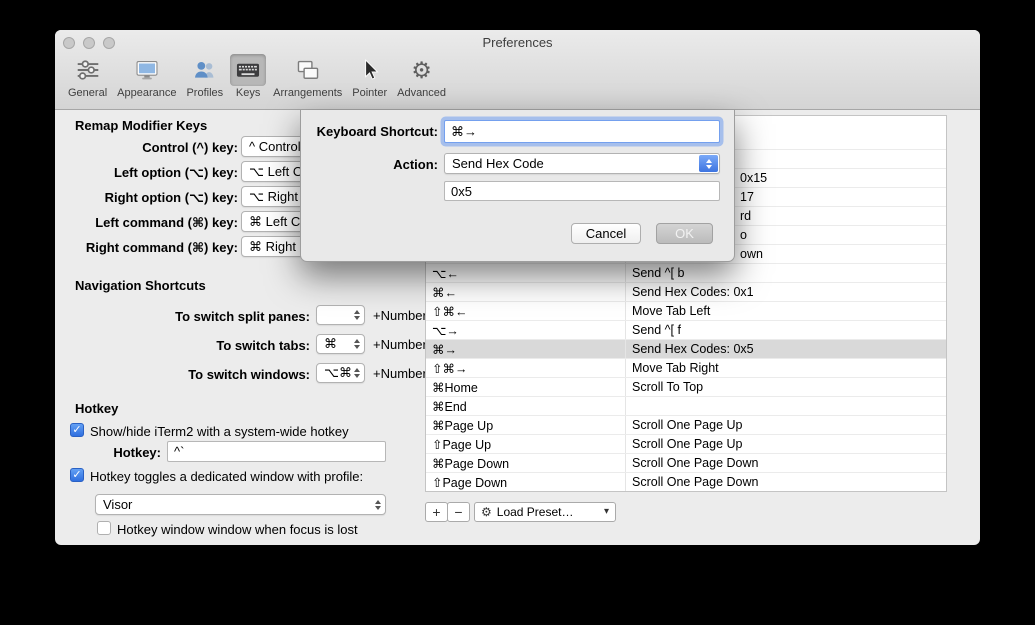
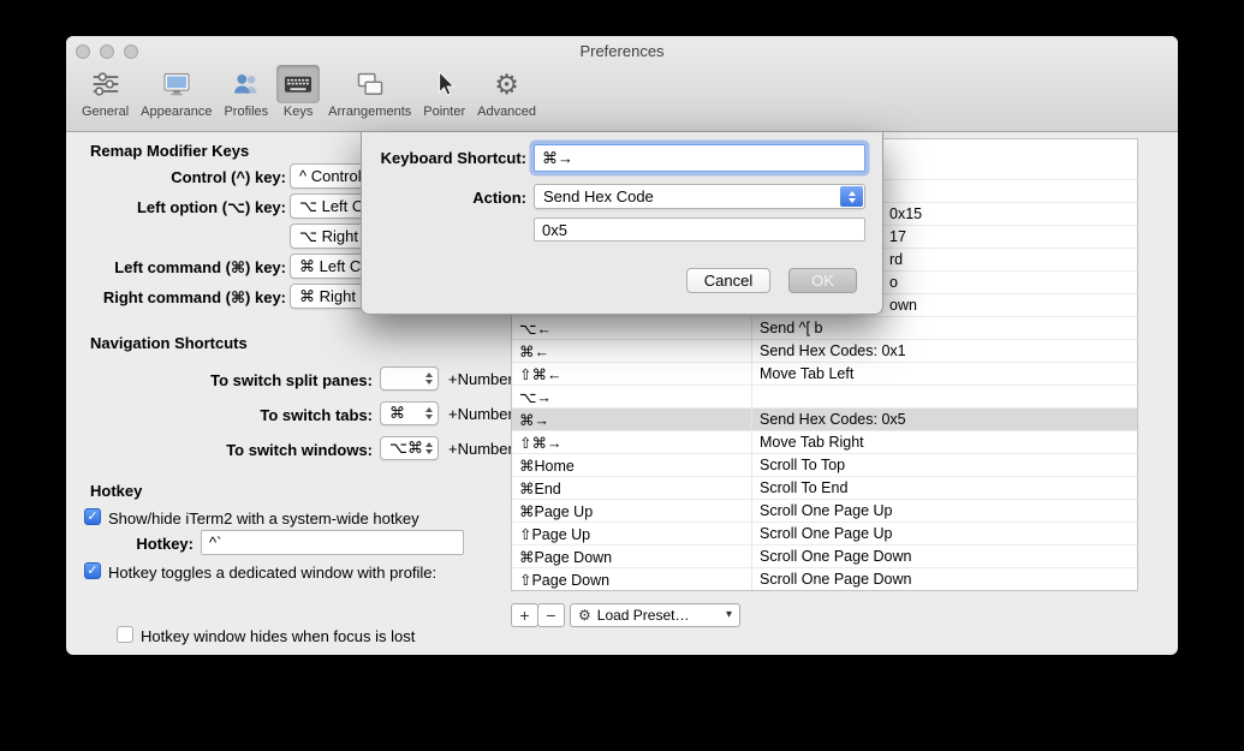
  Preferences
  General
  Appearance
  Profiles
  Keys
  Arrangements
  Pointer
  ⚙
  Advanced
  Remap Modifier Keys
  Control (^) key:
  ^ Contro
  Left option (⌥) key:
- Right option (⌥) key:
  Left command (⌘) key:
  Right command (⌘) key:
  Navigation Shortcuts
  To switch split panes:
  +Numbe
  To switch tabs:
  ⌘
  +Numbe
  To switch windows:
  ⌥⌘
  +Numbe
  Hotkey
  ✓
  Show/hide iTerm2 with a system-wide hotkey
  Hotkey:
  ^`
  ✓
  Hotkey toggles a dedicated window with profile:
- Visor
- Hotkey window window when focus is lost
+ Hotkey window hides when focus is lost
  0x15
  17
  rd
  o
  own
  ⌥←
  Send ^[ b
  ⌘←
  Send Hex Codes: 0x1
  ⇧⌘←
  Move Tab Left
  ⌥→
- Send ^[ f
  ⌘→
  Send Hex Codes: 0x5
  ⇧⌘→
  Move Tab Right
  ⌘Home
  Scroll To Top
  ⌘End
+ Scroll To End
  ⌘Page Up
  Scroll One Page Up
  ⇧Page Up
  Scroll One Page Up
  ⌘Page Down
  Scroll One Page Down
  ⇧Page Down
  Scroll One Page Down
  +
  −
  ⚙
  Load Preset…
  ▾
  Keyboard Shortcut:
  ⌘→
  Action:
  Send Hex Code
  0x5
  Cancel
  OK
